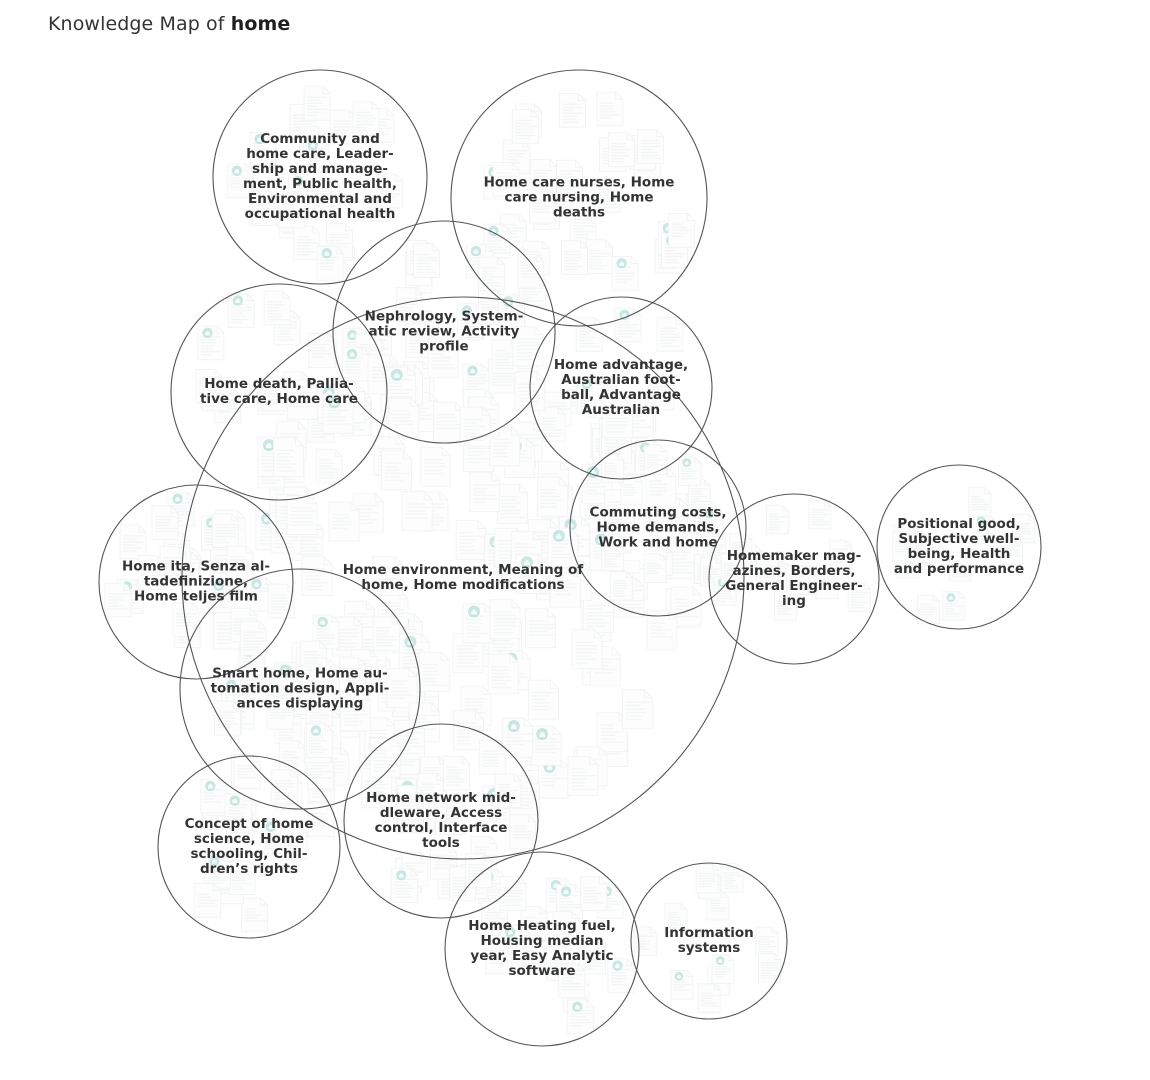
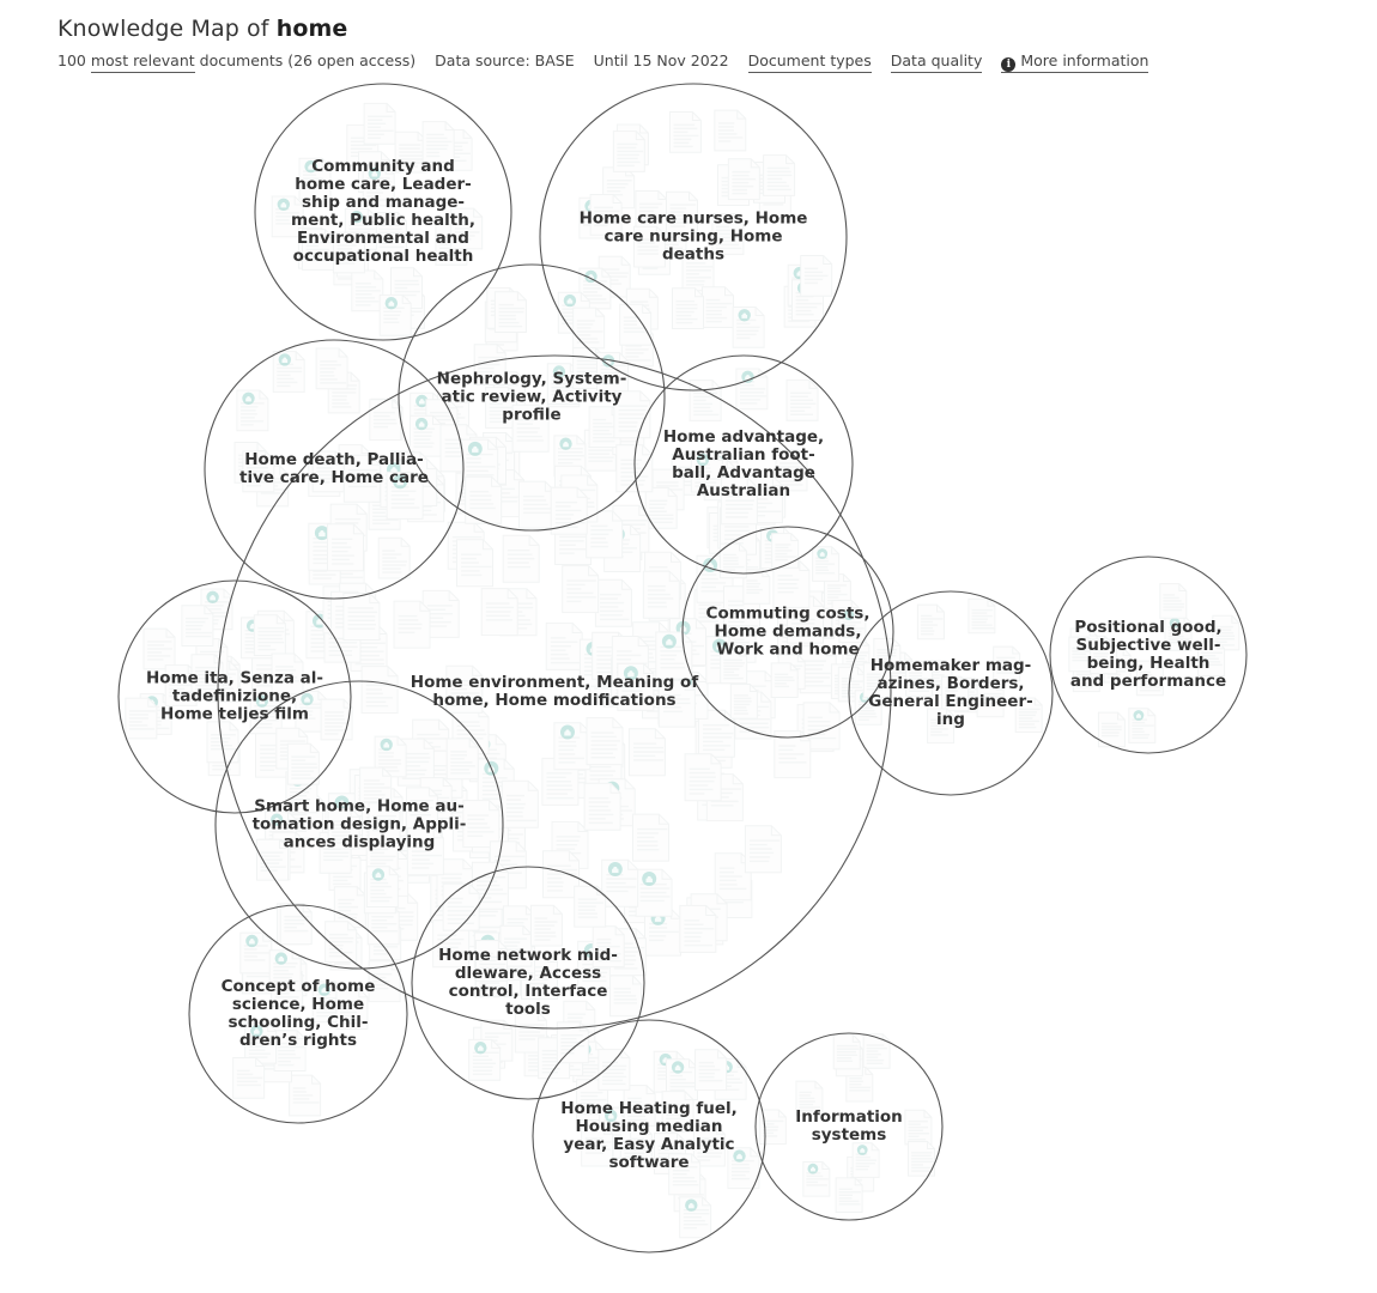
  Knowledge Map of home
+ 100
+ most relevant
+ documents (26 open access)
+ Data source: BASE
+ Until 15 Nov 2022
+ Document types
+ Data quality
+ i
+ More information
  Community and
  home care, Leader-
  ship and manage-
  ment, Public health,
  Environmental and
  occupational health
  Home care nurses, Home
  care nursing, Home
  deaths
  Nephrology, System-
  atic review, Activity
  profile
  Home advantage,
  Australian foot-
  ball, Advantage
  Australian
  Home death, Pallia-
  tive care, Home care
  Home environment, Meaning of
  home, Home modifications
  Commuting costs,
  Home demands,
  Work and home
  Homemaker mag-
  azines, Borders,
  General Engineer-
  ing
  Positional good,
  Subjective well-
  being, Health
  and performance
  Home ita, Senza al-
  tadefinizione,
  Home teljes film
  Smart home, Home au-
  tomation design, Appli-
  ances displaying
  Concept of home
  science, Home
  schooling, Chil-
  dren’s rights
  Home network mid-
  dleware, Access
  control, Interface
  tools
  Home Heating fuel,
  Housing median
  year, Easy Analytic
  software
  Information
  systems
